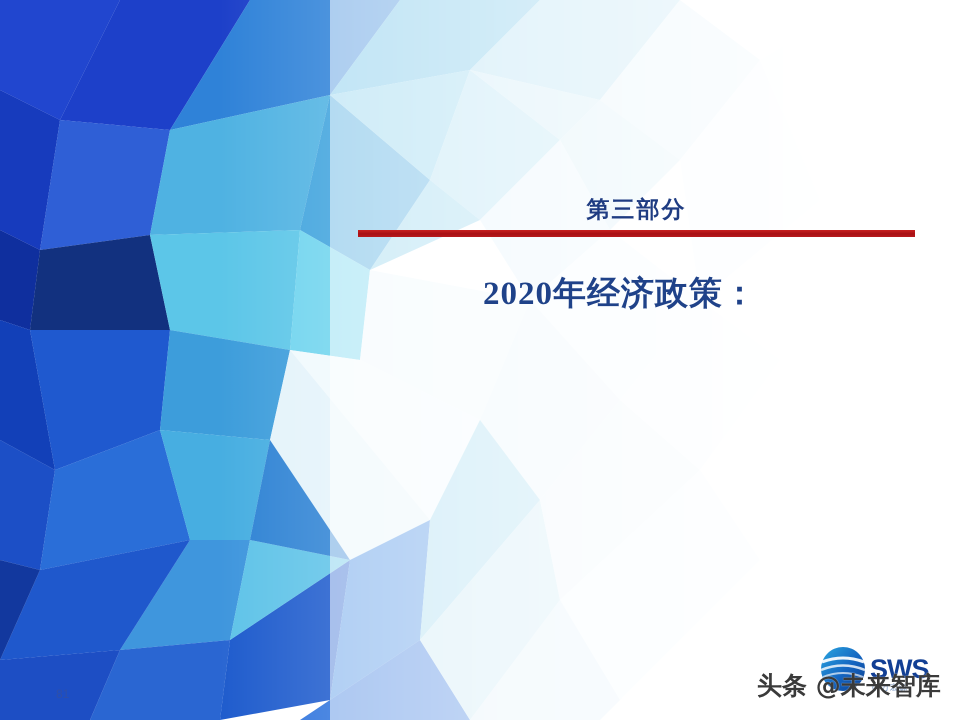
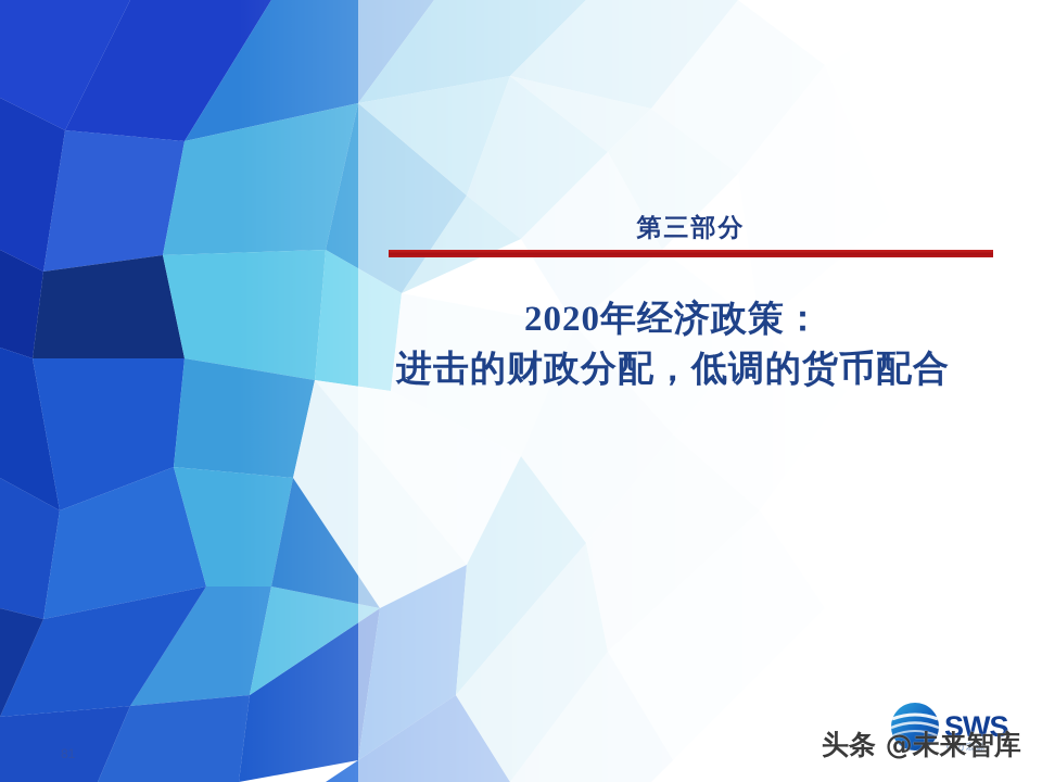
  第三部分
  2020年经济政策：
+ 进击的财政分配，低调的货币配合
  81
  SWS
  申万宏源
  头条 @未来智库
